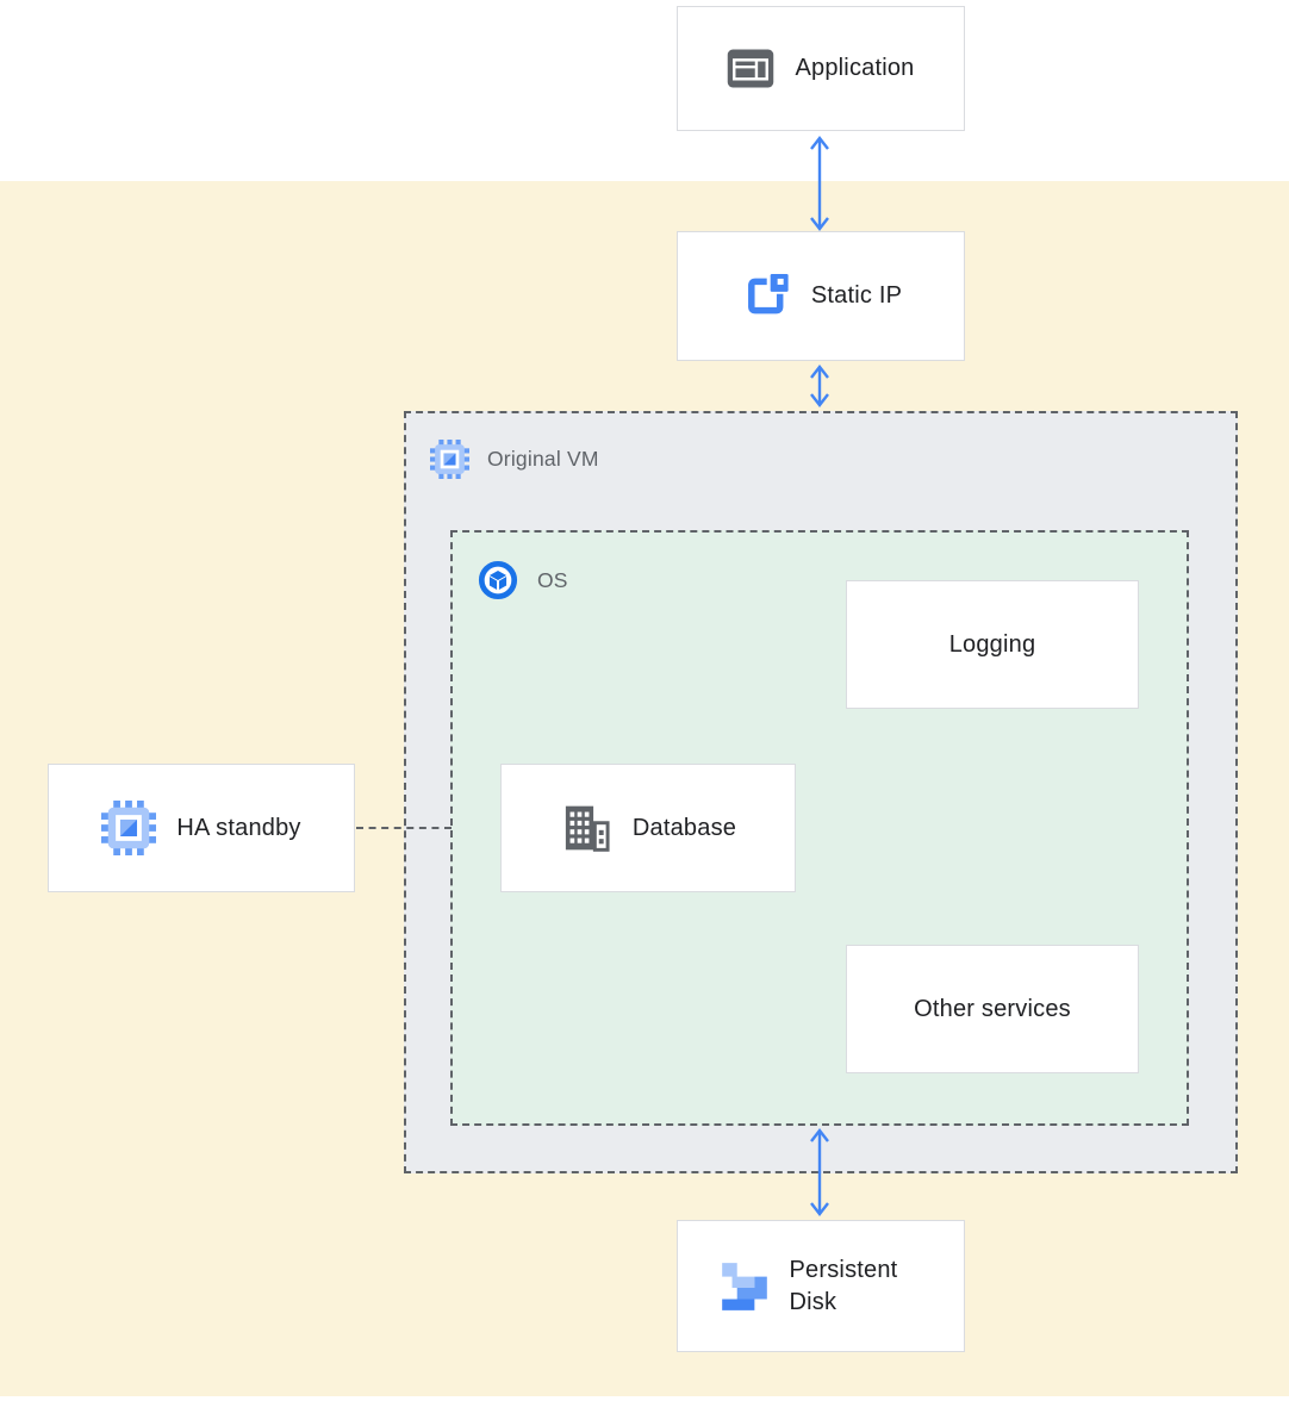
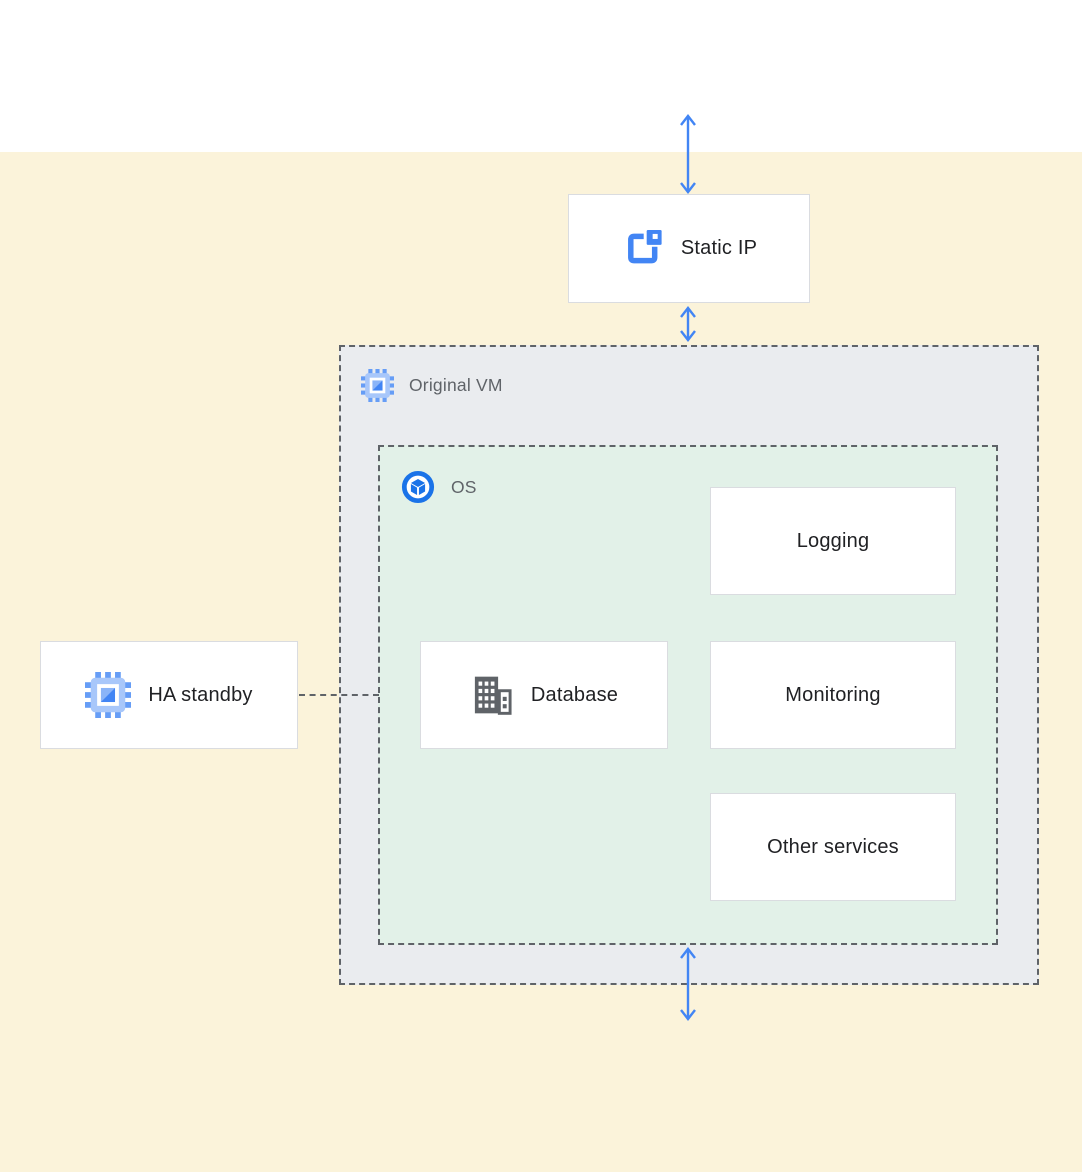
  Original VM
  OS
- Application
  Static IP
  HA standby
  Database
  Logging
+ Monitoring
  Other services
- Persistent Disk
